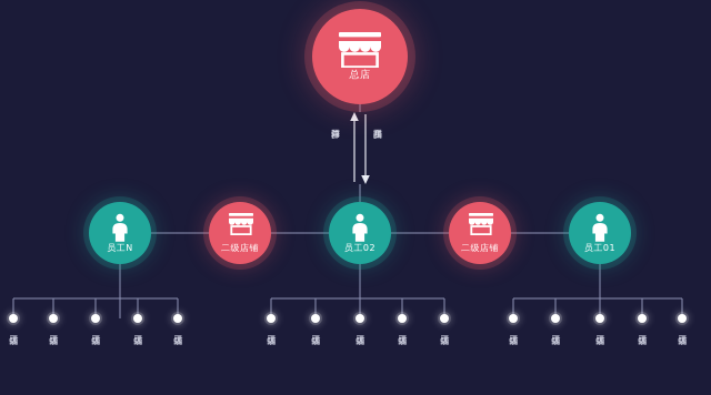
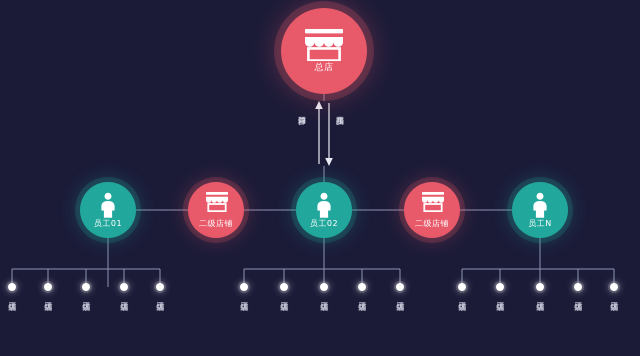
  总店
- 员工N
+ 员工01
  二级店铺
  员工02
  二级店铺
- 员工01
+ 员工N
